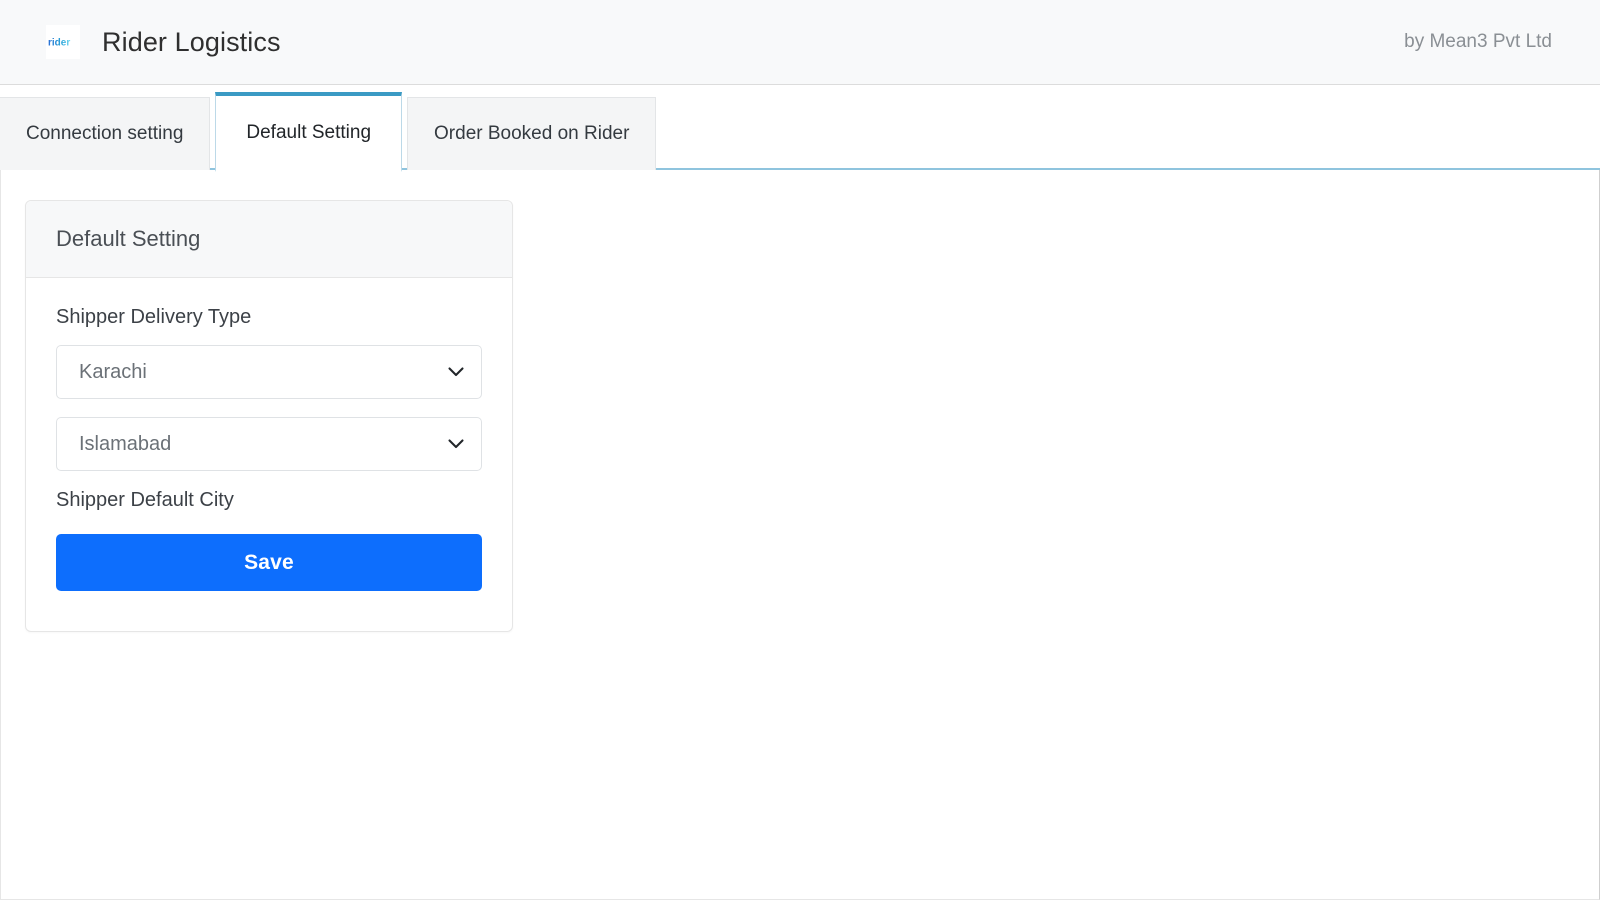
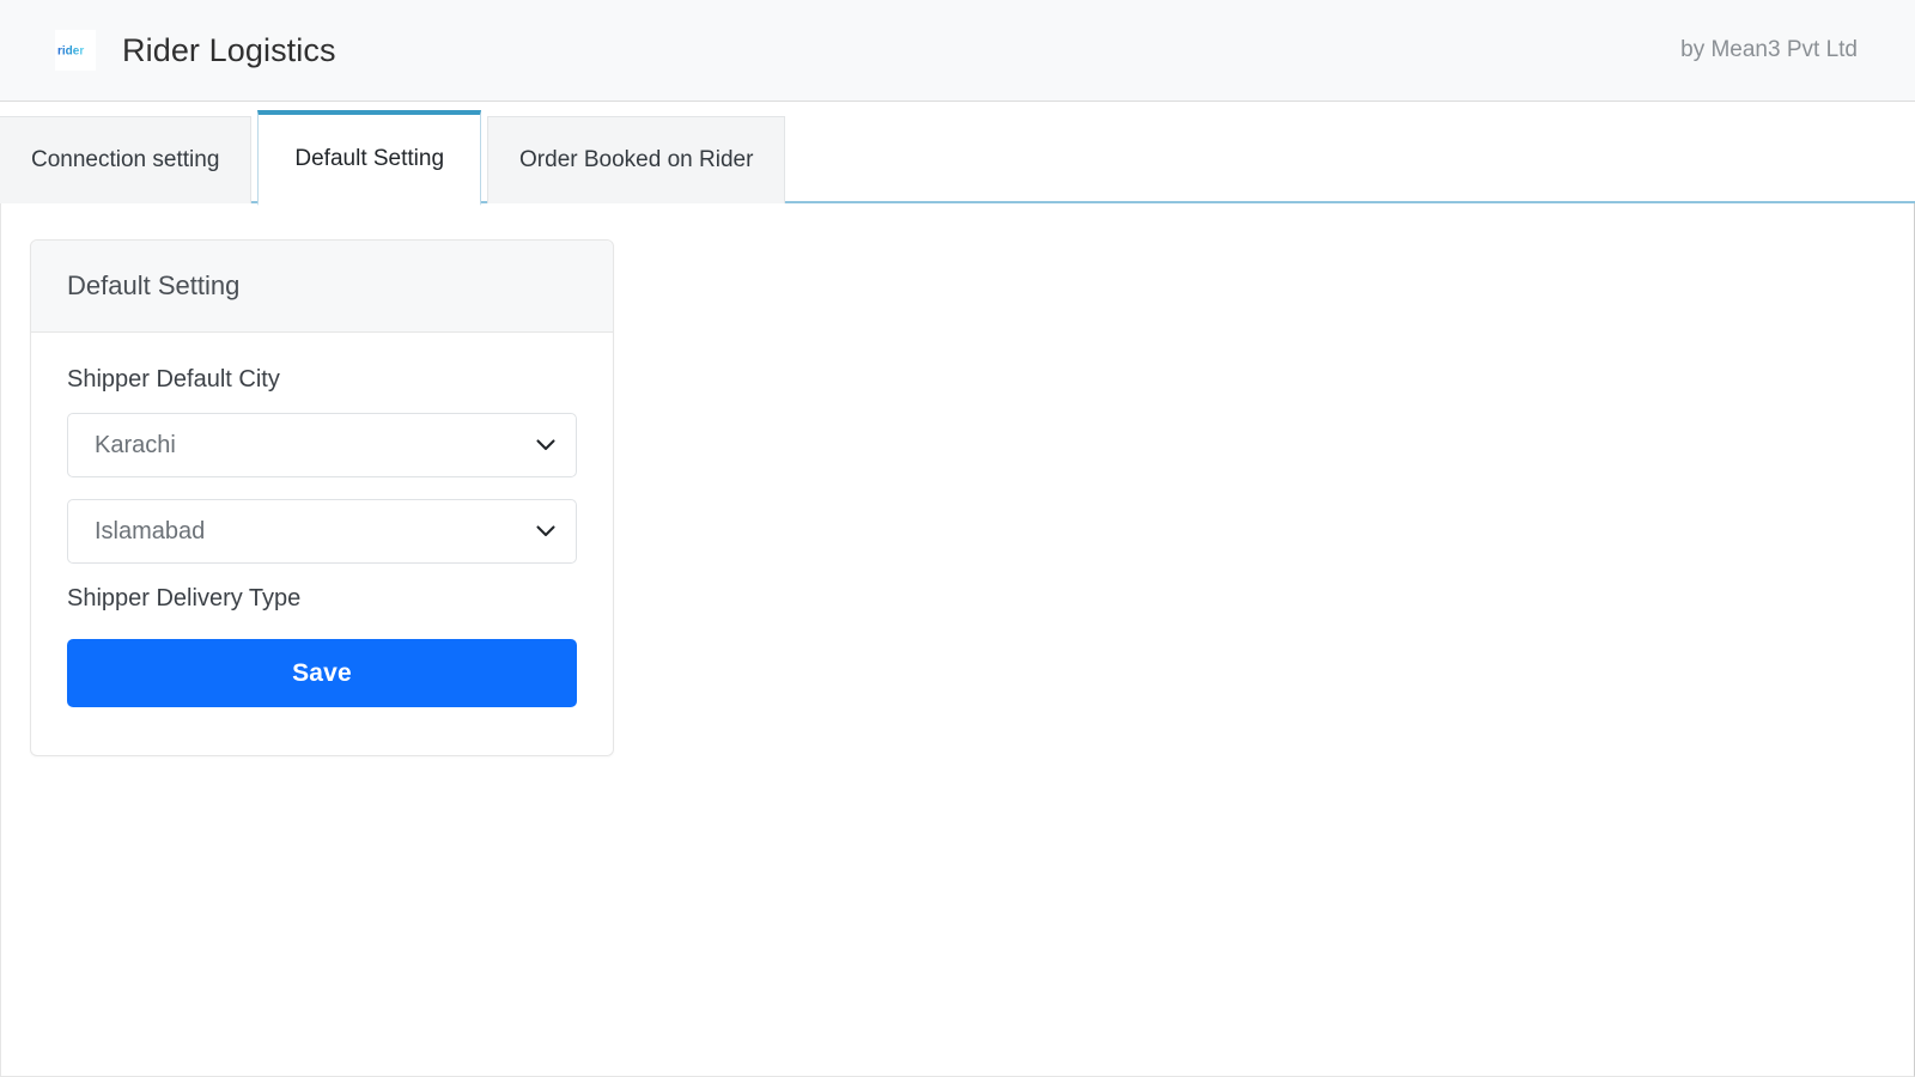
  rider
  Rider Logistics
  by Mean3 Pvt Ltd
  Connection setting
  Default Setting
  Order Booked on Rider
  Default Setting
- Shipper Delivery Type
+ Shipper Default City
  Karachi
  Islamabad
- Shipper Default City
+ Shipper Delivery Type
  Save
